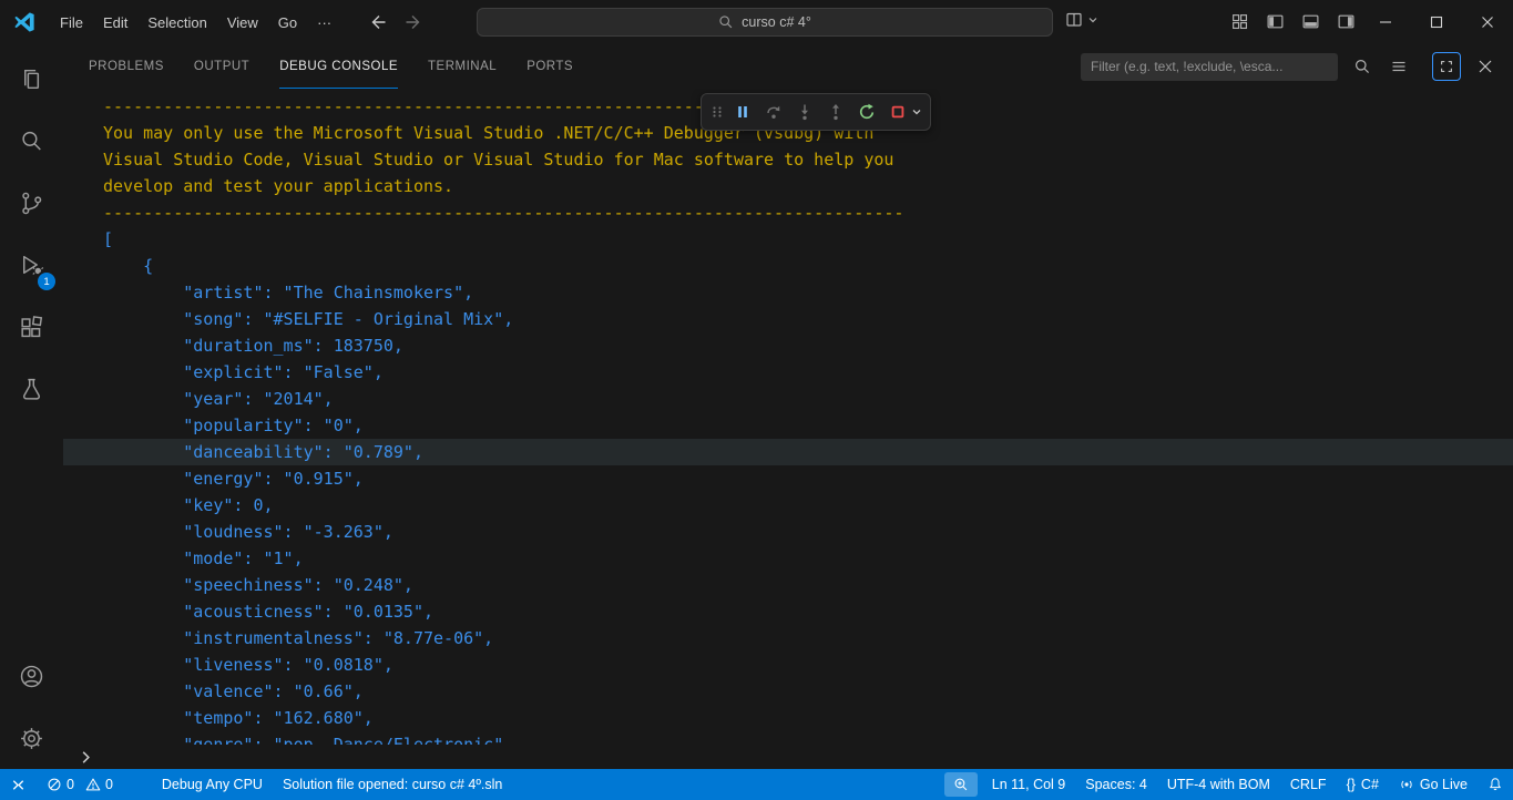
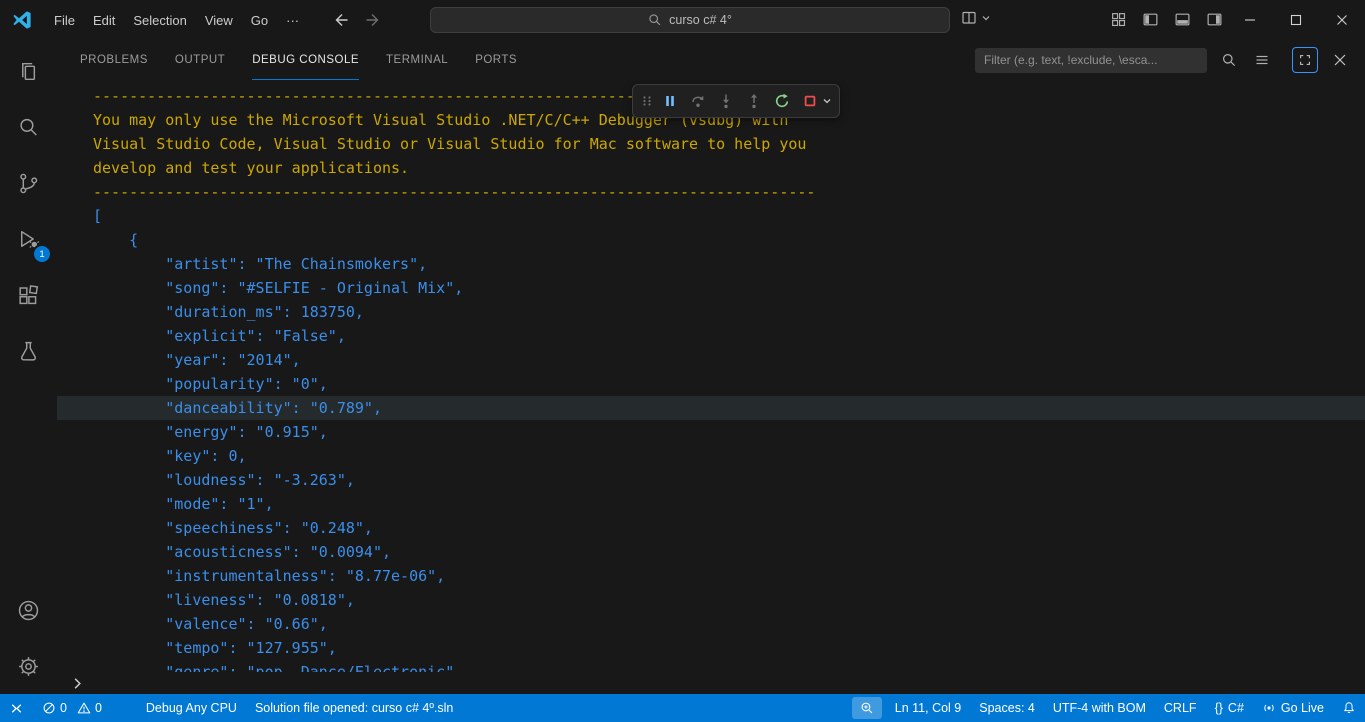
  File
  Edit
  Selection
  View
  Go
  ···
  curso c# 4°
  1
  PROBLEMS
  OUTPUT
  DEBUG CONSOLE
  TERMINAL
  PORTS
  Filter (e.g. text, !exclude, \esca...
  ------------------------------------------------------------
  You may only use the Microsoft Visual Studio .NET/C/C++ Debugger (vsdbg) with
  Visual Studio Code, Visual Studio or Visual Studio for Mac software to help you
  develop and test your applications.
  --------------------------------------------------------------------------------
  [
  {
  "artist": "The Chainsmokers",
  "song": "#SELFIE - Original Mix",
  "duration_ms": 183750,
  "explicit": "False",
  "year": "2014",
  "popularity": "0",
  "danceability": "0.789",
  "energy": "0.915",
  "key": 0,
  "loudness": "-3.263",
  "mode": "1",
  "speechiness": "0.248",
- "acousticness": "0.0135",
+ "acousticness": "0.0094",
  "instrumentalness": "8.77e-06",
  "liveness": "0.0818",
  "valence": "0.66",
- "tempo": "162.680",
+ "tempo": "127.955",
  0
  0
  Debug Any CPU
  Solution file opened: curso c# 4º.sln
  Ln 11, Col 9
  Spaces: 4
  UTF-4 with BOM
  CRLF
  {}
  C#
  Go Live
